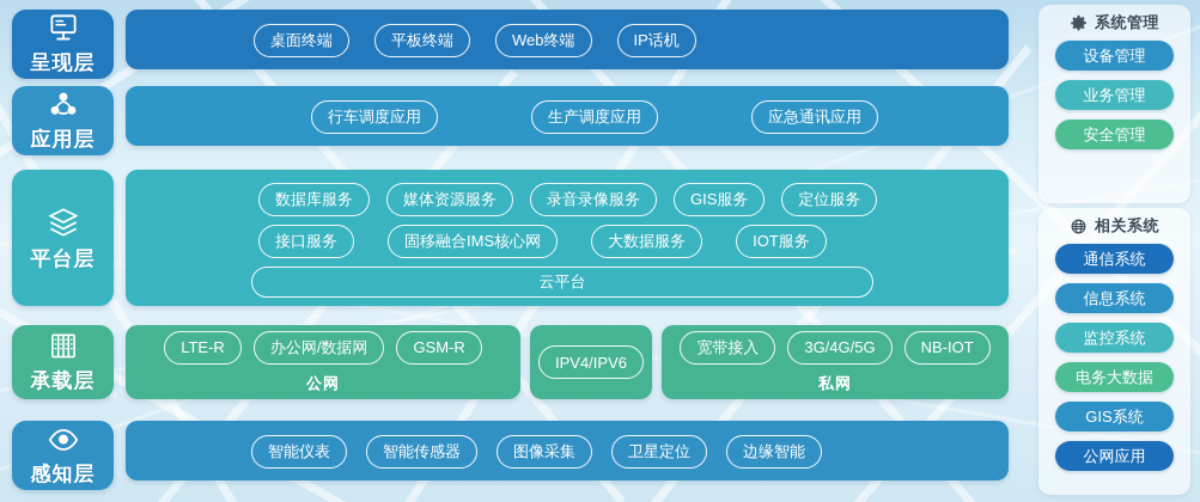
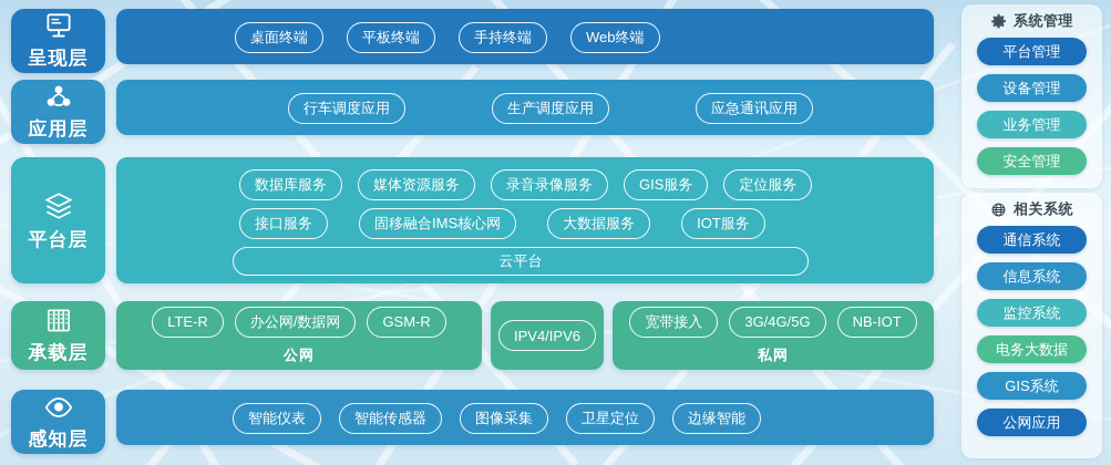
  呈现层
  桌面终端
  平板终端
+ 手持终端
  Web终端
- IP话机
  应用层
  行车调度应用
  生产调度应用
  应急通讯应用
  平台层
  数据库服务
  媒体资源服务
  录音录像服务
  GIS服务
  定位服务
  接口服务
  固移融合IMS核心网
  大数据服务
  IOT服务
  云平台
  承载层
  LTE-R
  办公网/数据网
  GSM-R
  公网
  IPV4/IPV6
  宽带接入
  3G/4G/5G
  NB-IOT
  私网
  感知层
  智能仪表
  智能传感器
  图像采集
  卫星定位
  边缘智能
  系统管理
+ 平台管理
  设备管理
  业务管理
  安全管理
  相关系统
  通信系统
  信息系统
  监控系统
  电务大数据
  GIS系统
  公网应用
